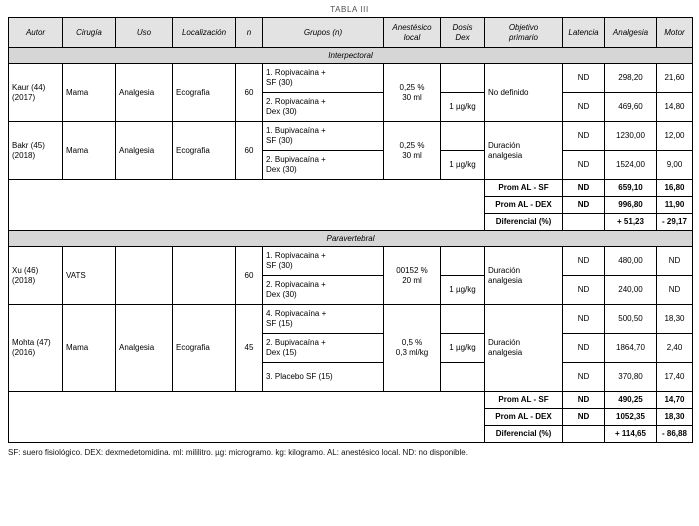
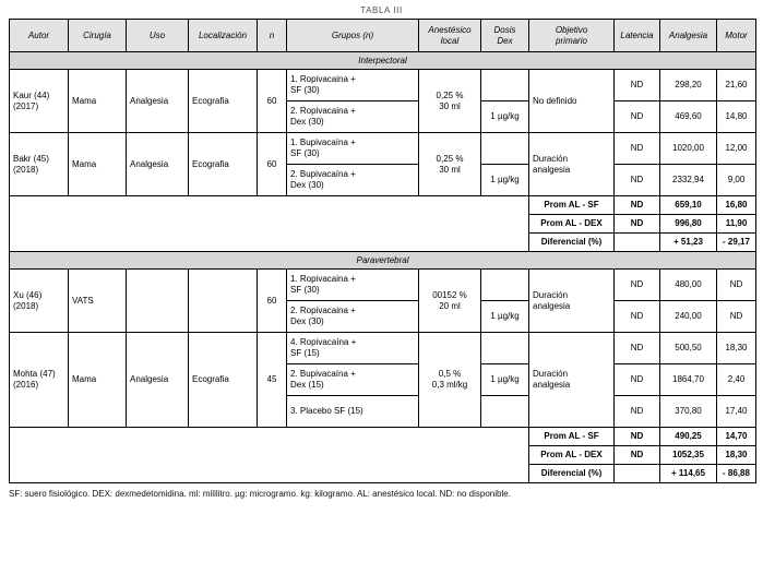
  TABLA III
  Autor	Cirugía	Uso	Localización	n	Grupos (n)	Anestésico local	Dosis Dex	Objetivo primario	Latencia	Analgesia	Motor
  Interpectoral
  Kaur (44) (2017)	Mama	Analgesia	Ecografia	60	1. Ropivacaina + SF (30)	0,25 % 30 ml		No definido	ND	298,20	21,60
  2. Ropivacaina + Dex (30)	1 µg/kg	ND	469,60	14,80
- Bakr (45) (2018)	Mama	Analgesia	Ecografia	60	1. Bupivacaína + SF (30)	0,25 % 30 ml		Duración analgesia	ND	1230,00	12,00
+ Bakr (45) (2018)	Mama	Analgesia	Ecografia	60	1. Bupivacaína + SF (30)	0,25 % 30 ml		Duración analgesia	ND	1020,00	12,00
- 2. Bupivacaína + Dex (30)	1 µg/kg	ND	1524,00	9,00
+ 2. Bupivacaína + Dex (30)	1 µg/kg	ND	2332,94	9,00
  	Prom AL - SF	ND	659,10	16,80
  Prom AL - DEX	ND	996,80	11,90
  Diferencial (%)		+ 51,23	- 29,17
  Paravertebral
  Xu (46) (2018)	VATS			60	1. Ropivacaina + SF (30)	00152 % 20 ml		Duración analgesia	ND	480,00	ND
  2. Ropivacaina + Dex (30)	1 µg/kg	ND	240,00	ND
  Mohta (47) (2016)	Mama	Analgesia	Ecografia	45	4. Ropivacaína + SF (15)	0,5 % 0,3 ml/kg		Duración analgesia	ND	500,50	18,30
  2. Bupivacaína + Dex (15)	1 µg/kg	ND	1864,70	2,40
  3. Placebo SF (15)		ND	370,80	17,40
  	Prom AL - SF	ND	490,25	14,70
  Prom AL - DEX	ND	1052,35	18,30
  Diferencial (%)		+ 114,65	- 86,88
  SF: suero fisiológico. DEX: dexmedetomidina. ml: mililitro. µg: microgramo. kg: kilogramo. AL: anestésico local. ND: no disponible.
